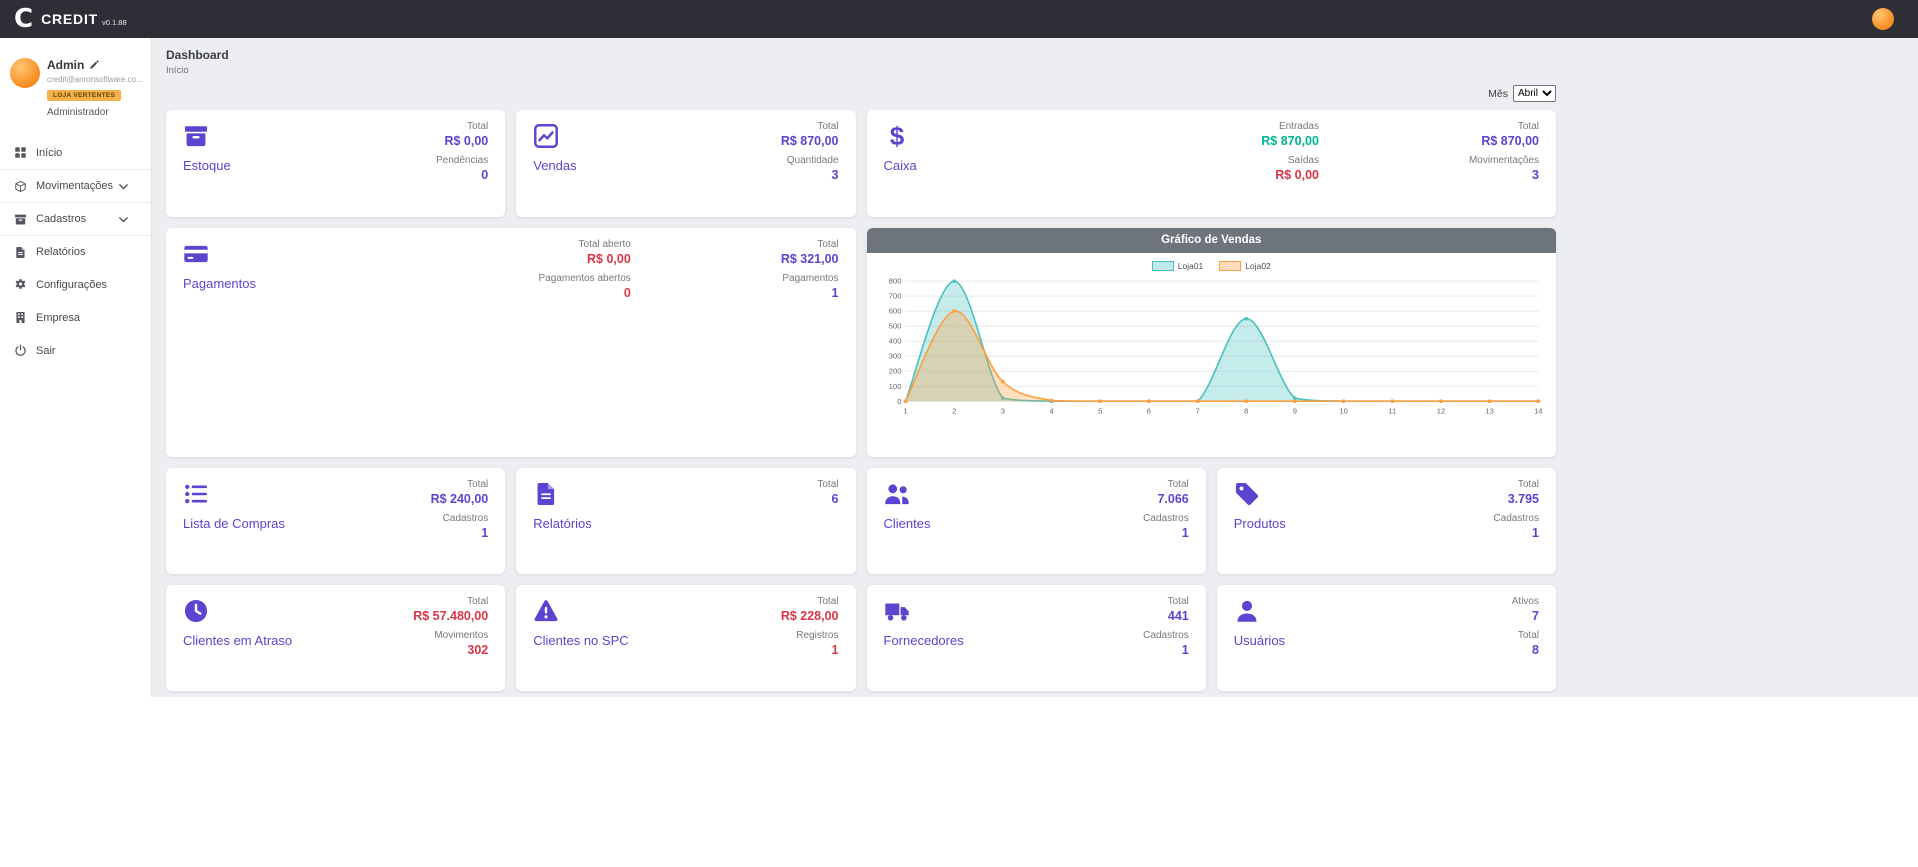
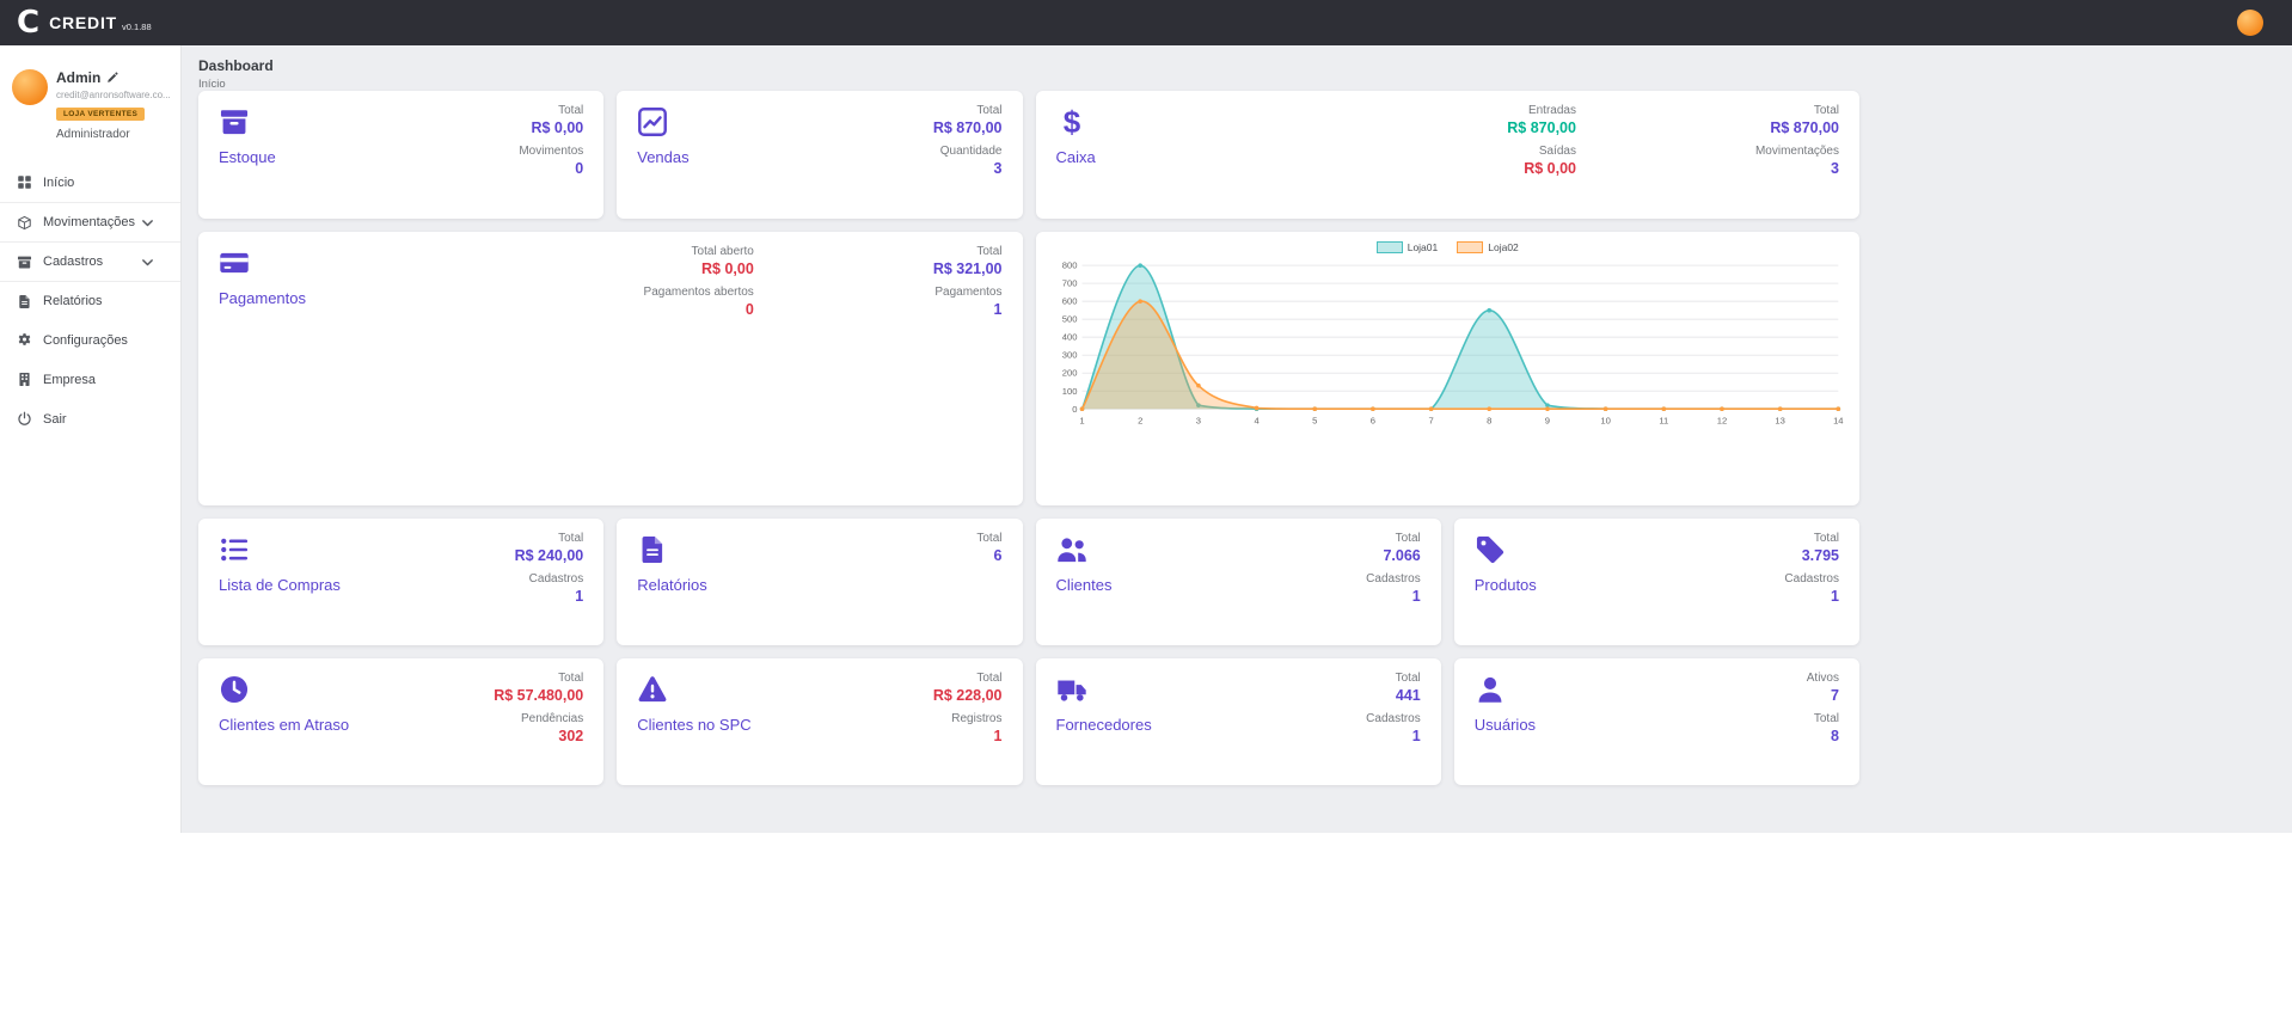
  C
  CREDIT
  v0.1.88
  Admin
  credit@anronsoftware.co...
  Administrador
  Início
  Movimentações
  Cadastros
  Relatórios
  Configurações
  Empresa
  Sair
  Dashboard
  Início
- Mês
- Abril
- Gráfico de Vendas
  Loja01
  Loja02
  0
  100
  200
  300
  400
  500
  600
  700
  800
  1
  2
  3
  4
  5
  6
  7
  8
  9
  10
  11
  12
  13
  14
  Estoque
  Total
  R$ 0,00
- Pendências
+ Movimentos
  0
  Vendas
  Total
  R$ 870,00
  Quantidade
  3
  $
  Caixa
  Entradas
  R$ 870,00
  Saídas
  R$ 0,00
  Total
  R$ 870,00
  Movimentações
  3
  Pagamentos
  Total aberto
  R$ 0,00
  Pagamentos abertos
  0
  Total
  R$ 321,00
  Pagamentos
  1
  Lista de Compras
  Total
  R$ 240,00
  Cadastros
  1
  Relatórios
  Total
  6
  Clientes
  Total
  7.066
  Cadastros
  1
  Produtos
  Total
  3.795
  Cadastros
  1
  Clientes em Atraso
  Total
  R$ 57.480,00
- Movimentos
+ Pendências
  302
  Clientes no SPC
  Total
  R$ 228,00
  Registros
  1
  Fornecedores
  Total
  441
  Cadastros
  1
  Usuários
  Ativos
  7
  Total
  8
